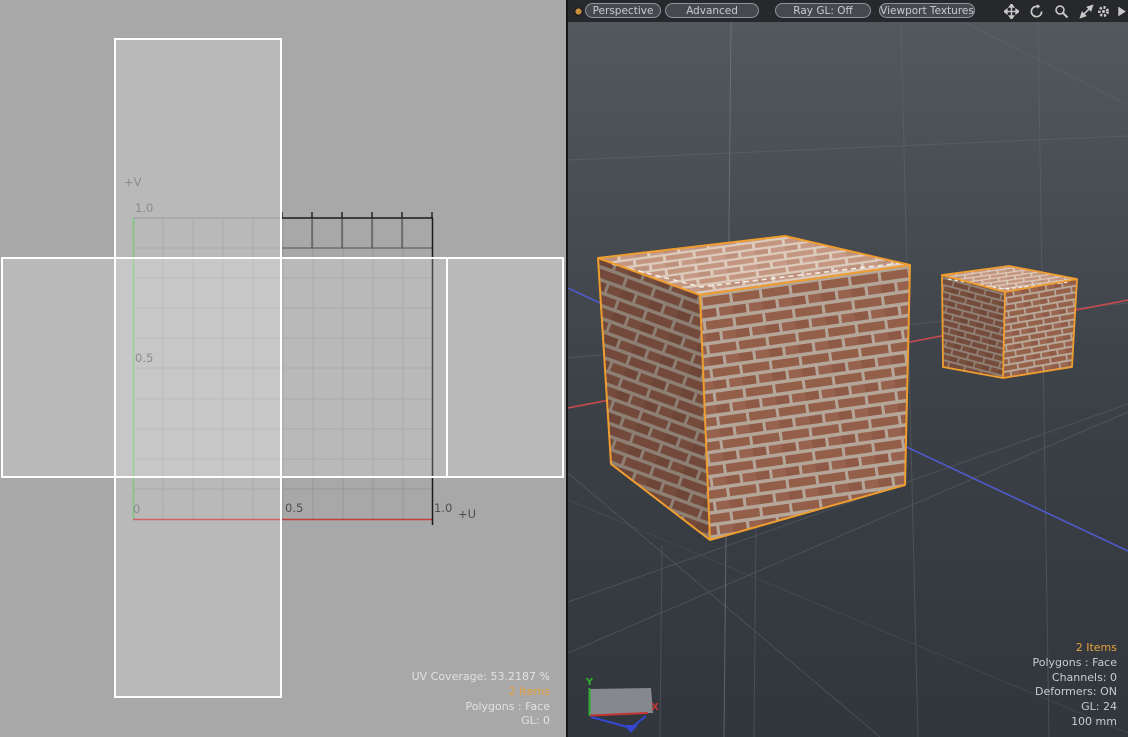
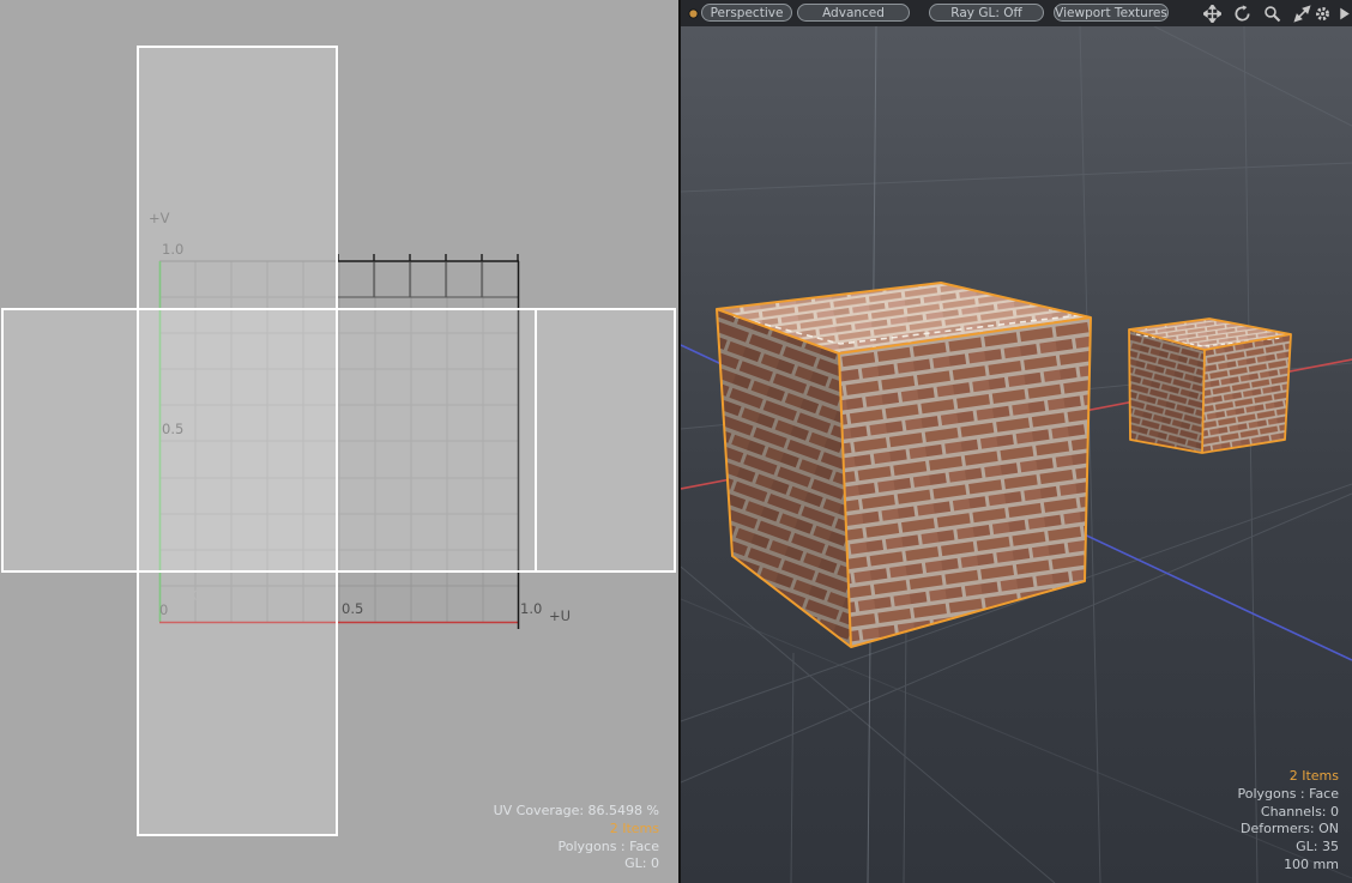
  +V
  1.0
  0.5
  0
  0.5
  1.0
  +U
- UV Coverage: 53.2187 %
+ UV Coverage: 86.5498 %
  2 Items
  Polygons : Face
  GL: 0
- Y
- X
  Perspective
  Advanced
  Ray GL: Off
  Viewport Textures
  2 Items
  Polygons : Face
  Channels: 0
  Deformers: ON
- GL: 24
+ GL: 35
  100 mm
